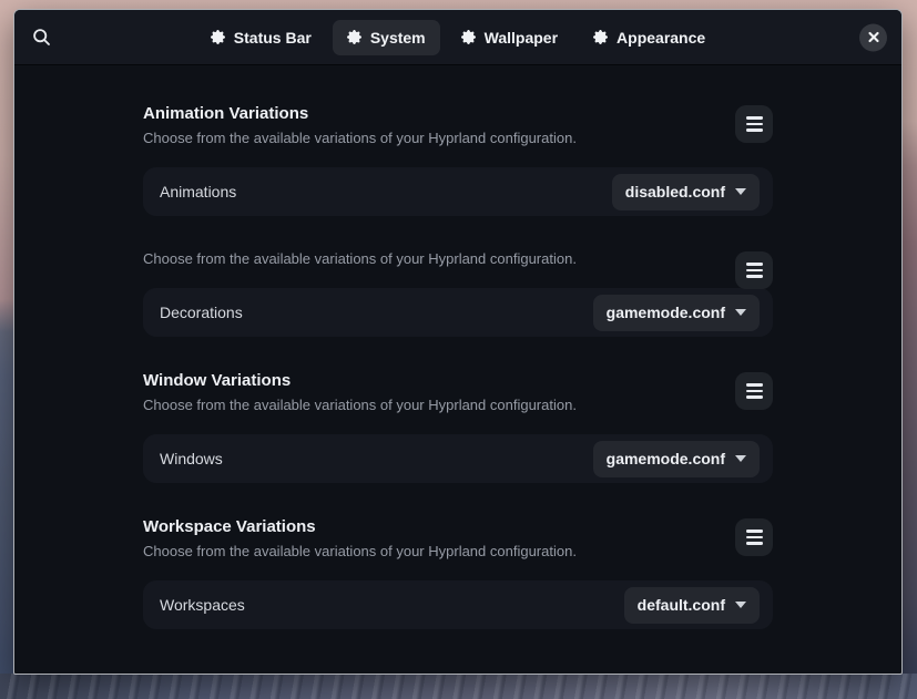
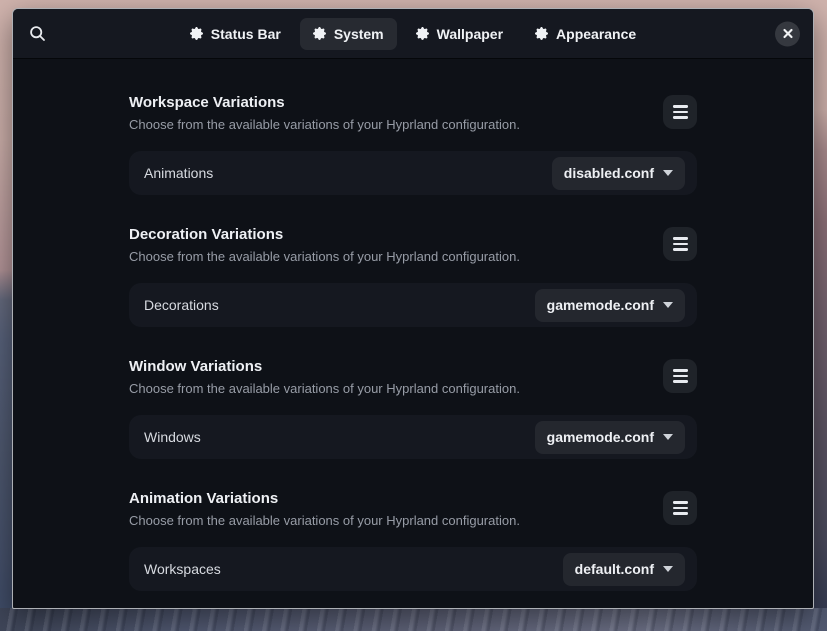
  Status Bar
  System
  Wallpaper
  Appearance
- Animation Variations
+ Workspace Variations
  Choose from the available variations of your Hyprland configuration.
  Animations
  disabled.conf
+ Decoration Variations
  Choose from the available variations of your Hyprland configuration.
  Decorations
  gamemode.conf
  Window Variations
  Choose from the available variations of your Hyprland configuration.
  Windows
  gamemode.conf
- Workspace Variations
+ Animation Variations
  Choose from the available variations of your Hyprland configuration.
  Workspaces
  default.conf
